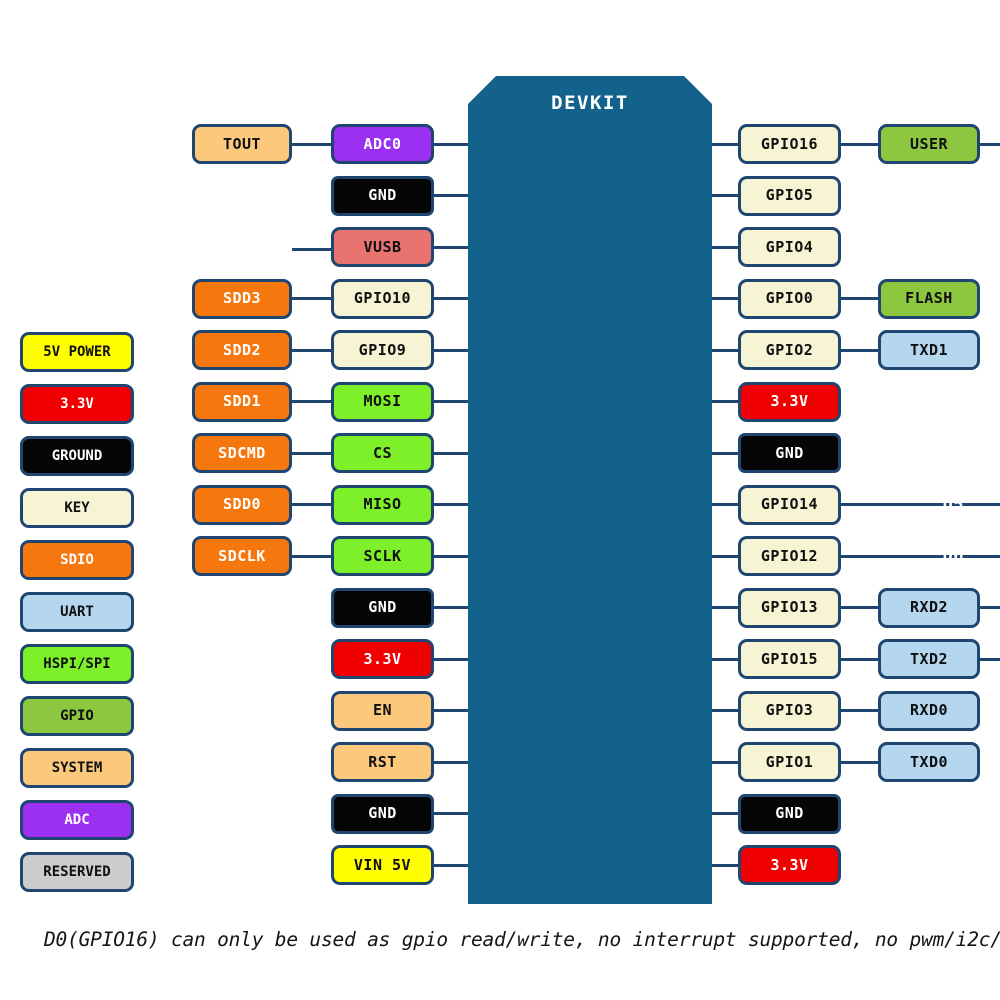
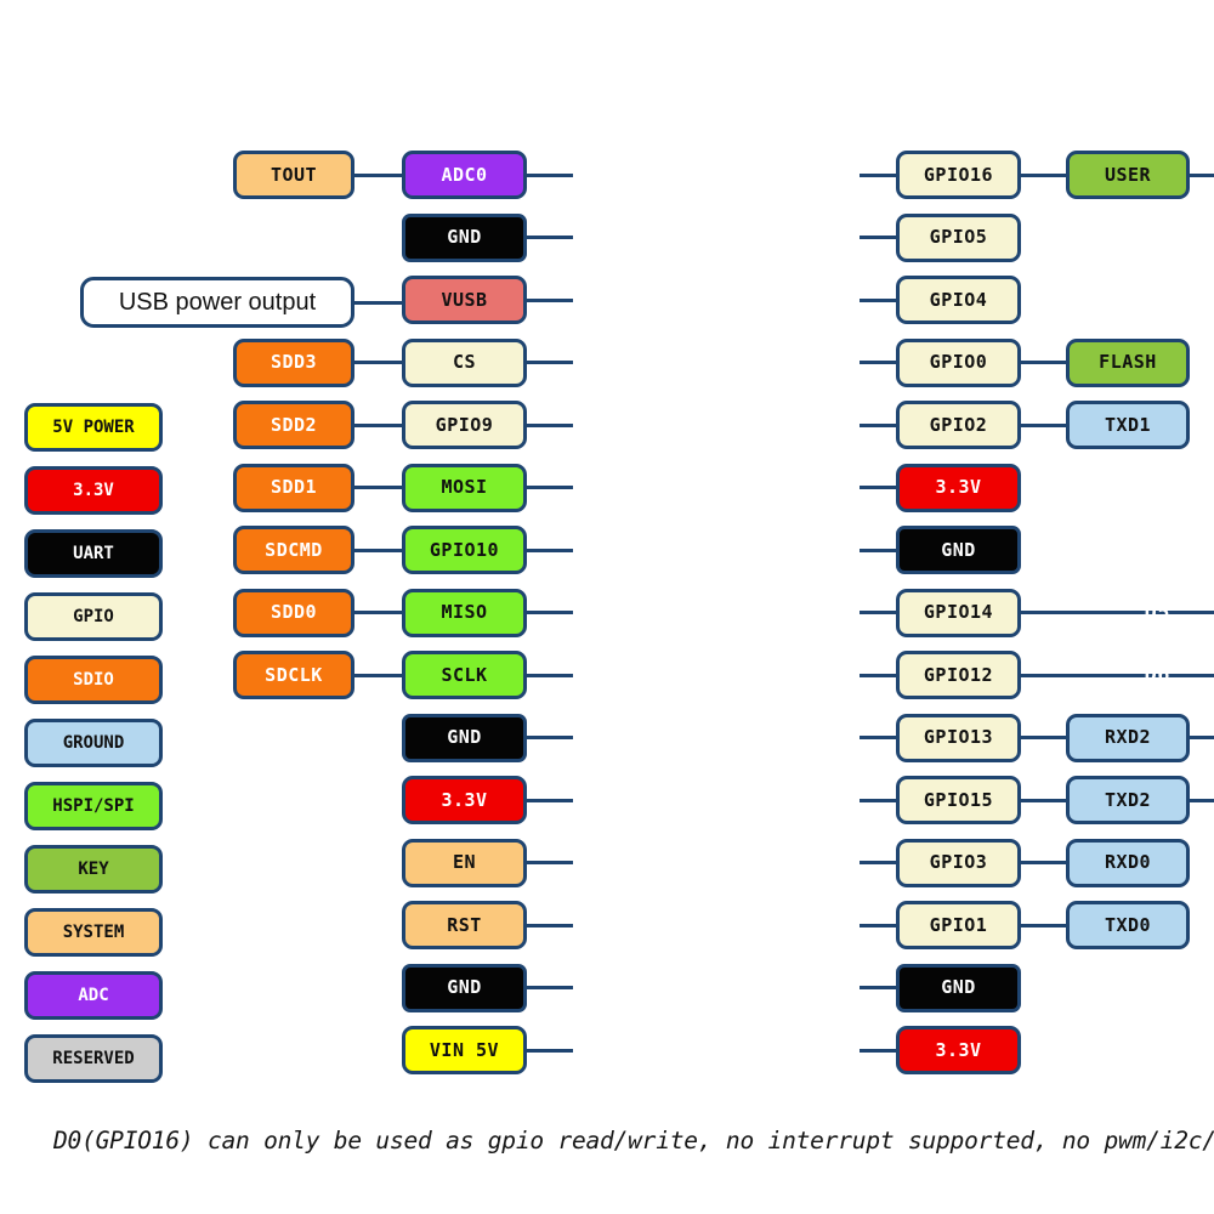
- DEVKIT
  D5
  D6
  ADC0
  TOUT
  GND
  VUSB
- GPIO10
+ CS
  SDD3
  GPIO9
  SDD2
  MOSI
  SDD1
- CS
+ GPIO10
  SDCMD
  MISO
  SDD0
  SCLK
  SDCLK
  GND
  3.3V
  EN
  RST
  GND
  VIN 5V
  GPIO16
  USER
  GPIO5
  GPIO4
  GPIO0
  FLASH
  GPIO2
  TXD1
  3.3V
  GND
  GPIO14
  GPIO12
  GPIO13
  RXD2
  GPIO15
  TXD2
  GPIO3
  RXD0
  GPIO1
  TXD0
  GND
  3.3V
+ USB power output
  5V POWER
  3.3V
- GROUND
+ UART
- KEY
+ GPIO
  SDIO
- UART
+ GROUND
  HSPI/SPI
- GPIO
+ KEY
  SYSTEM
  ADC
  RESERVED
  D0(GPIO16) can only be used as gpio read/write, no interrupt supported, no pwm/i2c/
